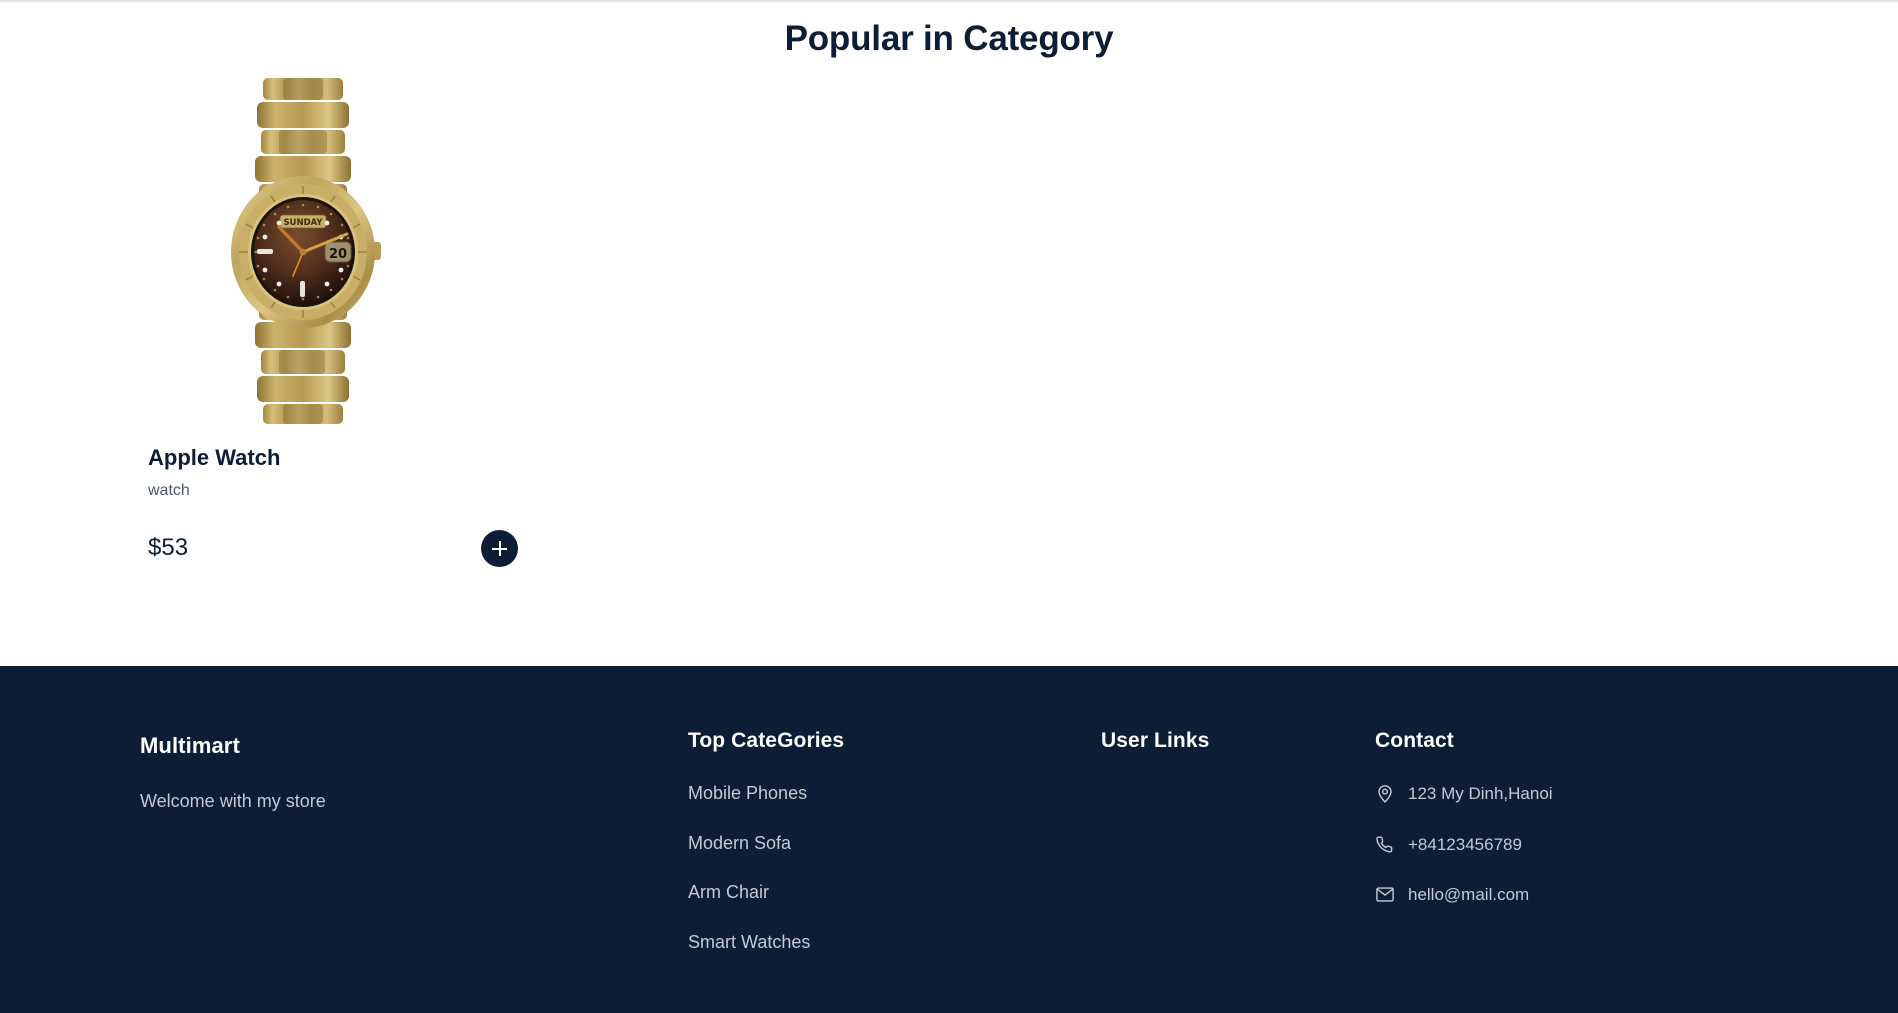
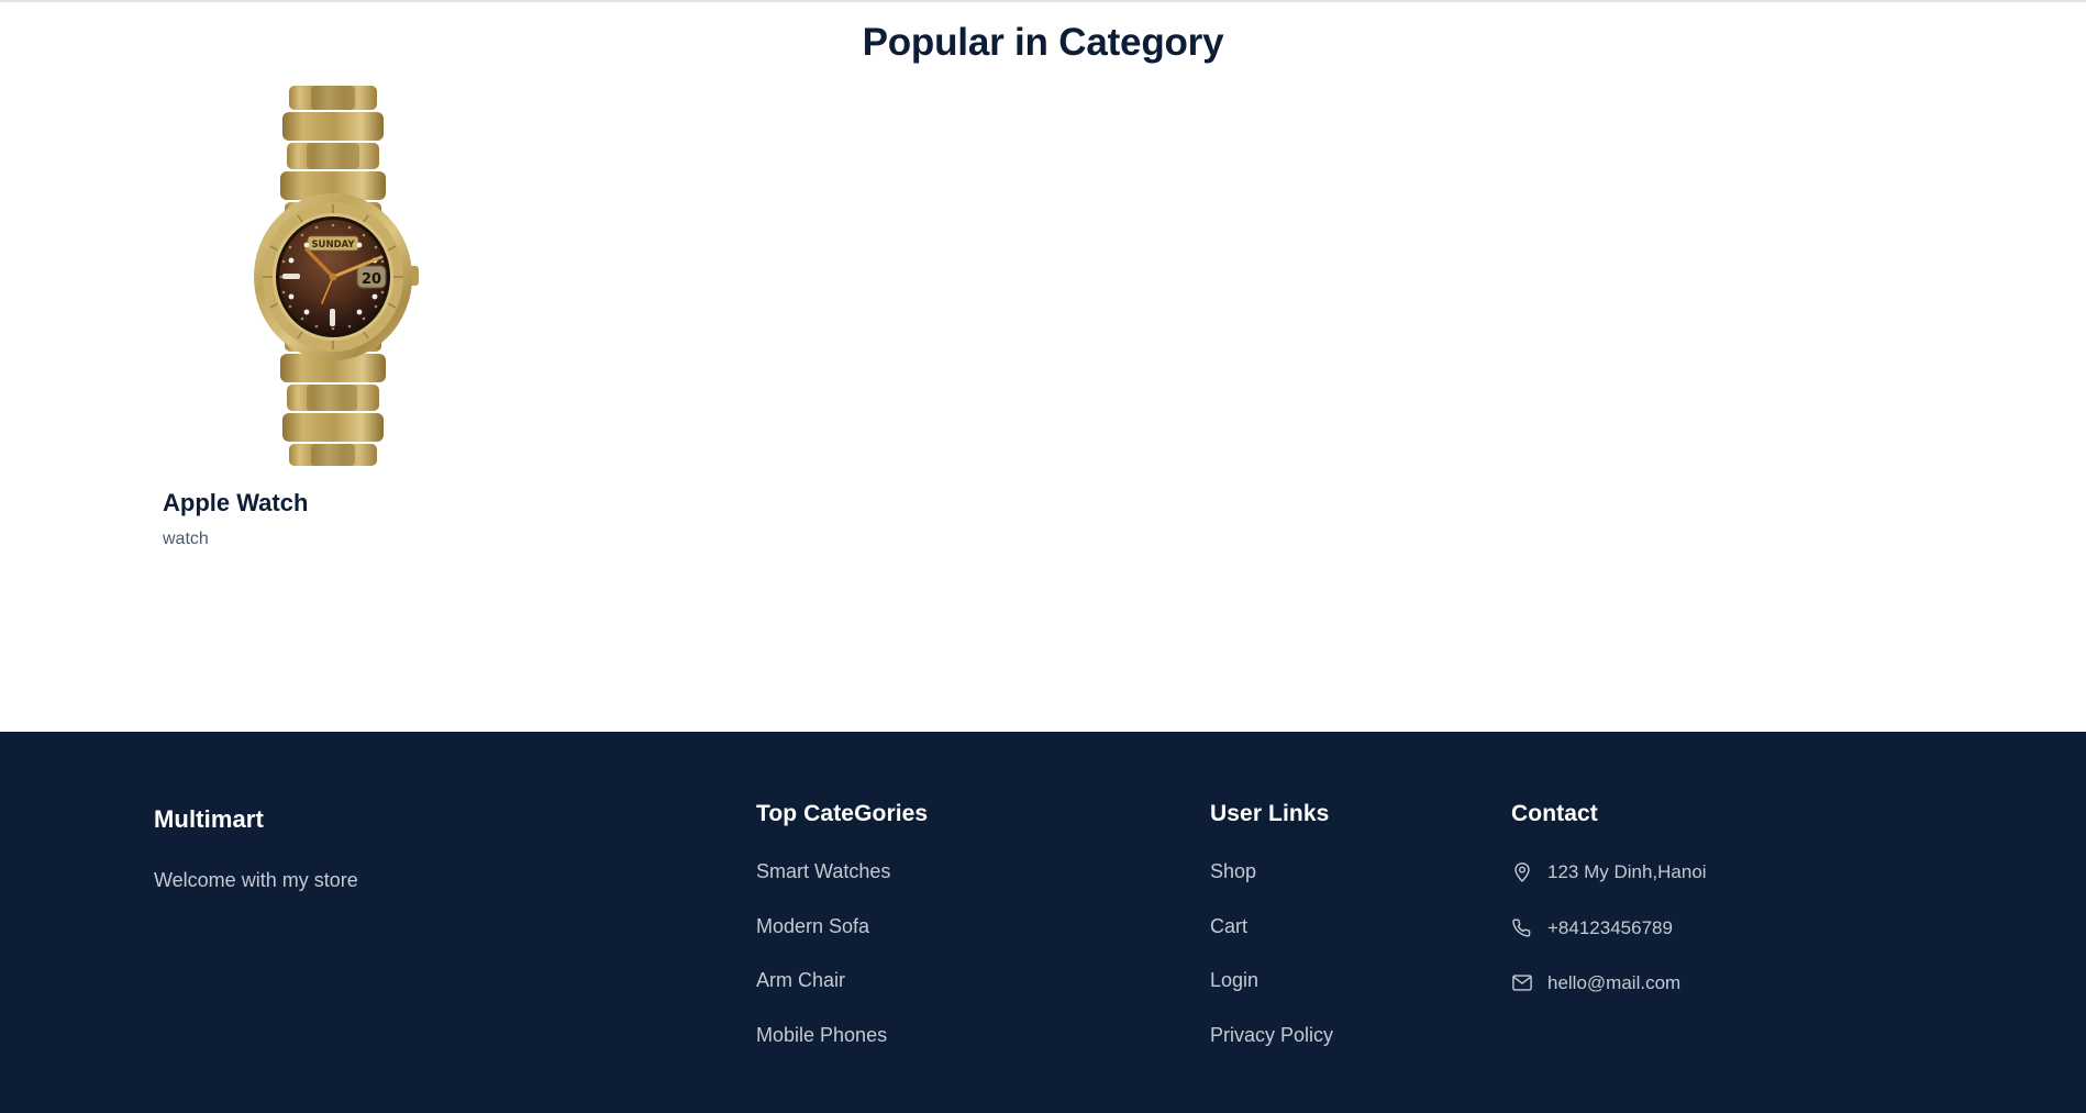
  Popular in Category
  SUNDAY
  20
  Apple Watch
  watch
- $53
  Multimart
  Welcome with my store
  Top CateGories
- Mobile Phones
+ Smart Watches
  Modern Sofa
  Arm Chair
- Smart Watches
+ Mobile Phones
  User Links
+ Shop
+ Cart
+ Login
+ Privacy Policy
  Contact
  123 My Dinh,Hanoi
  +84123456789
  hello@mail.com
